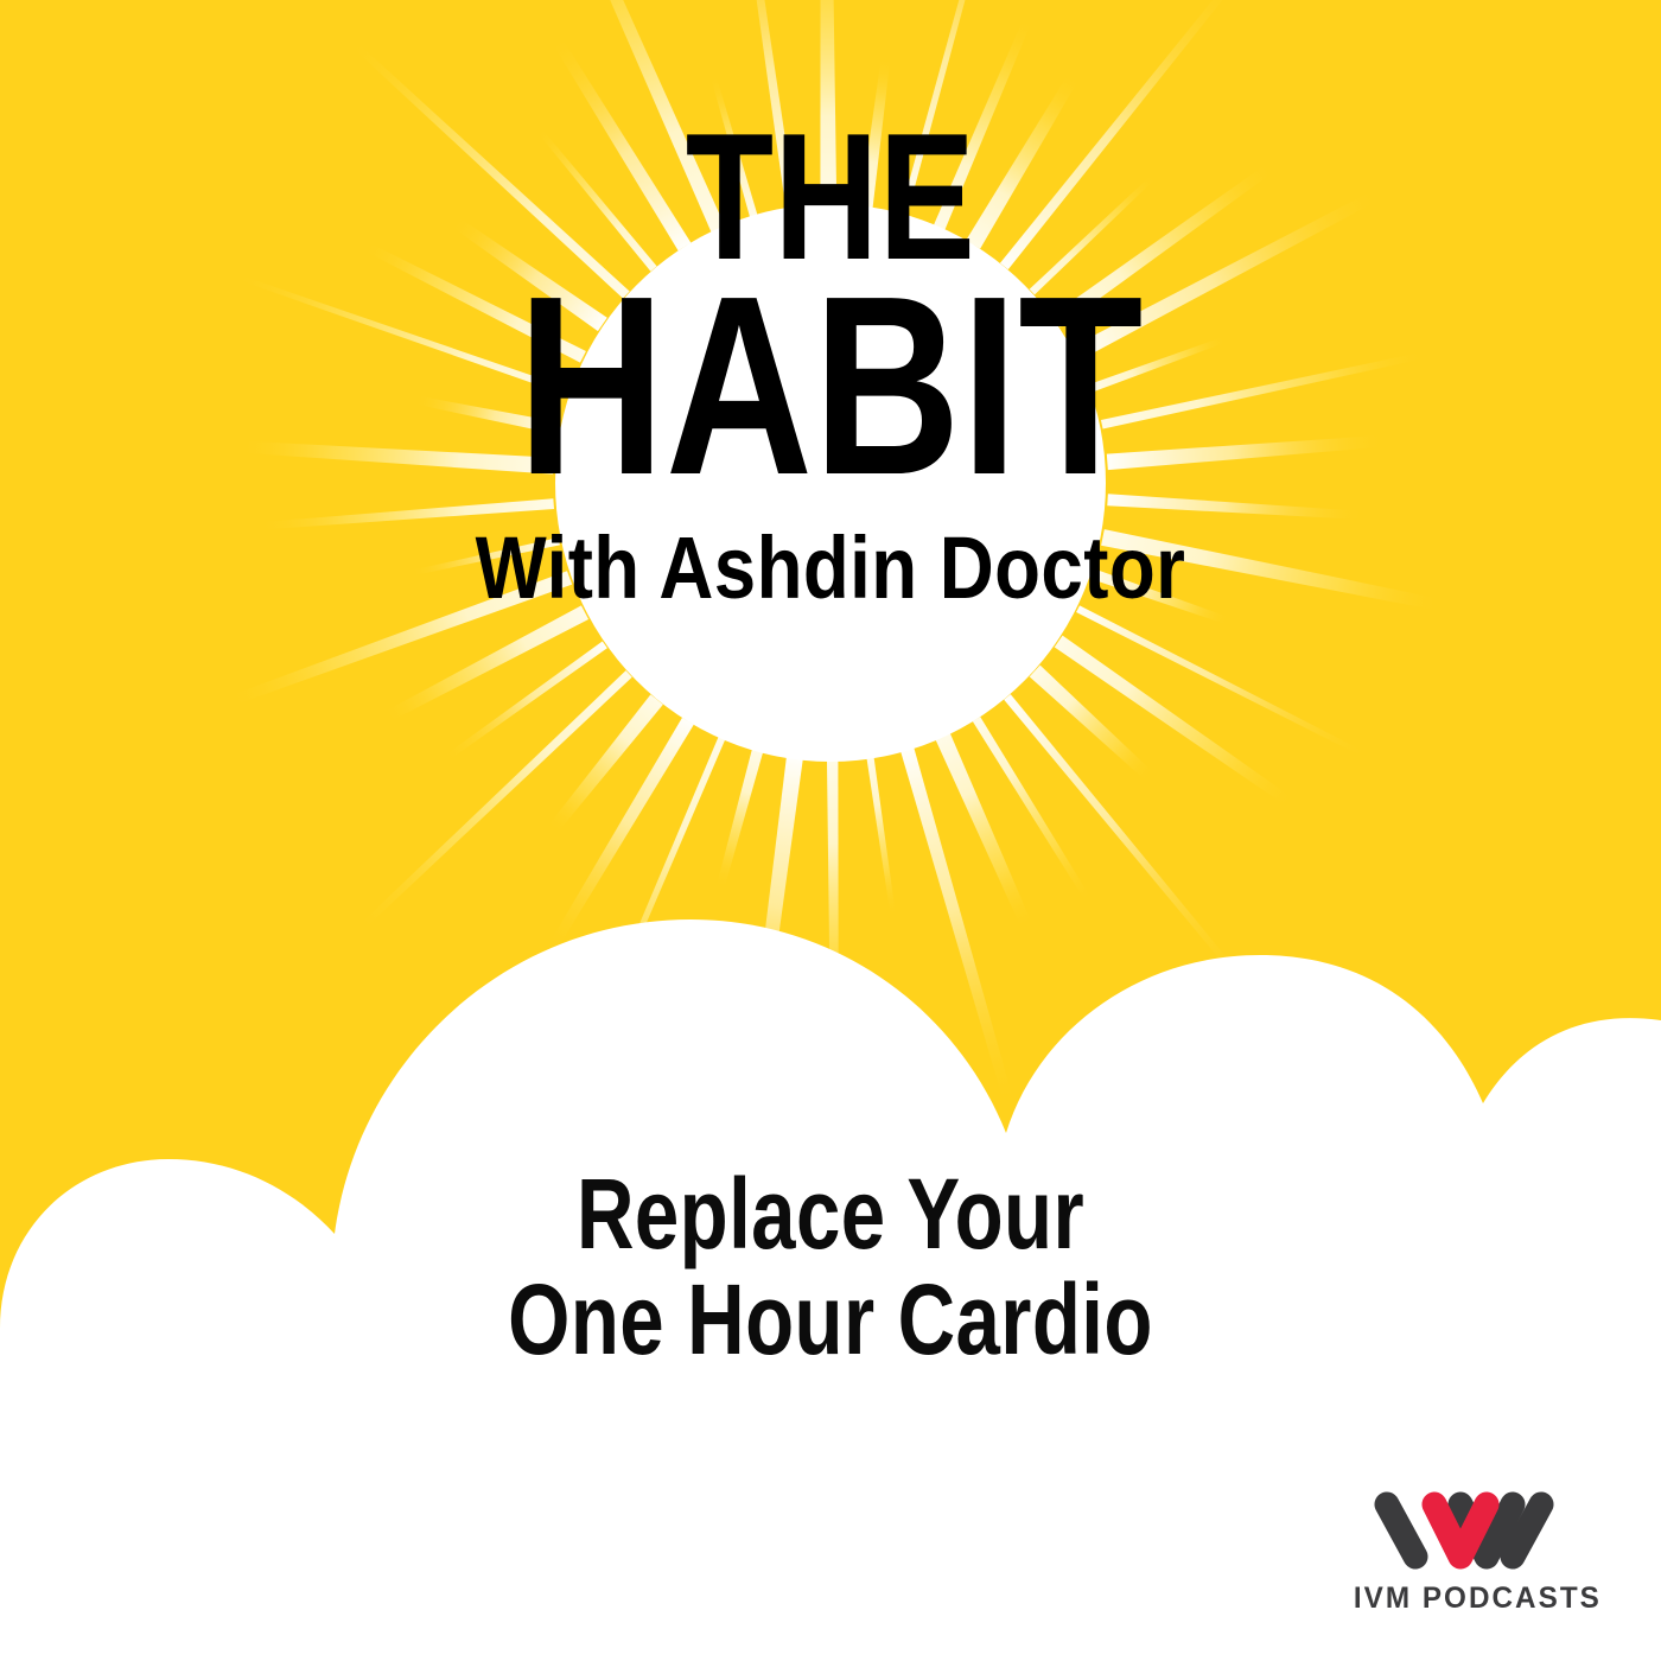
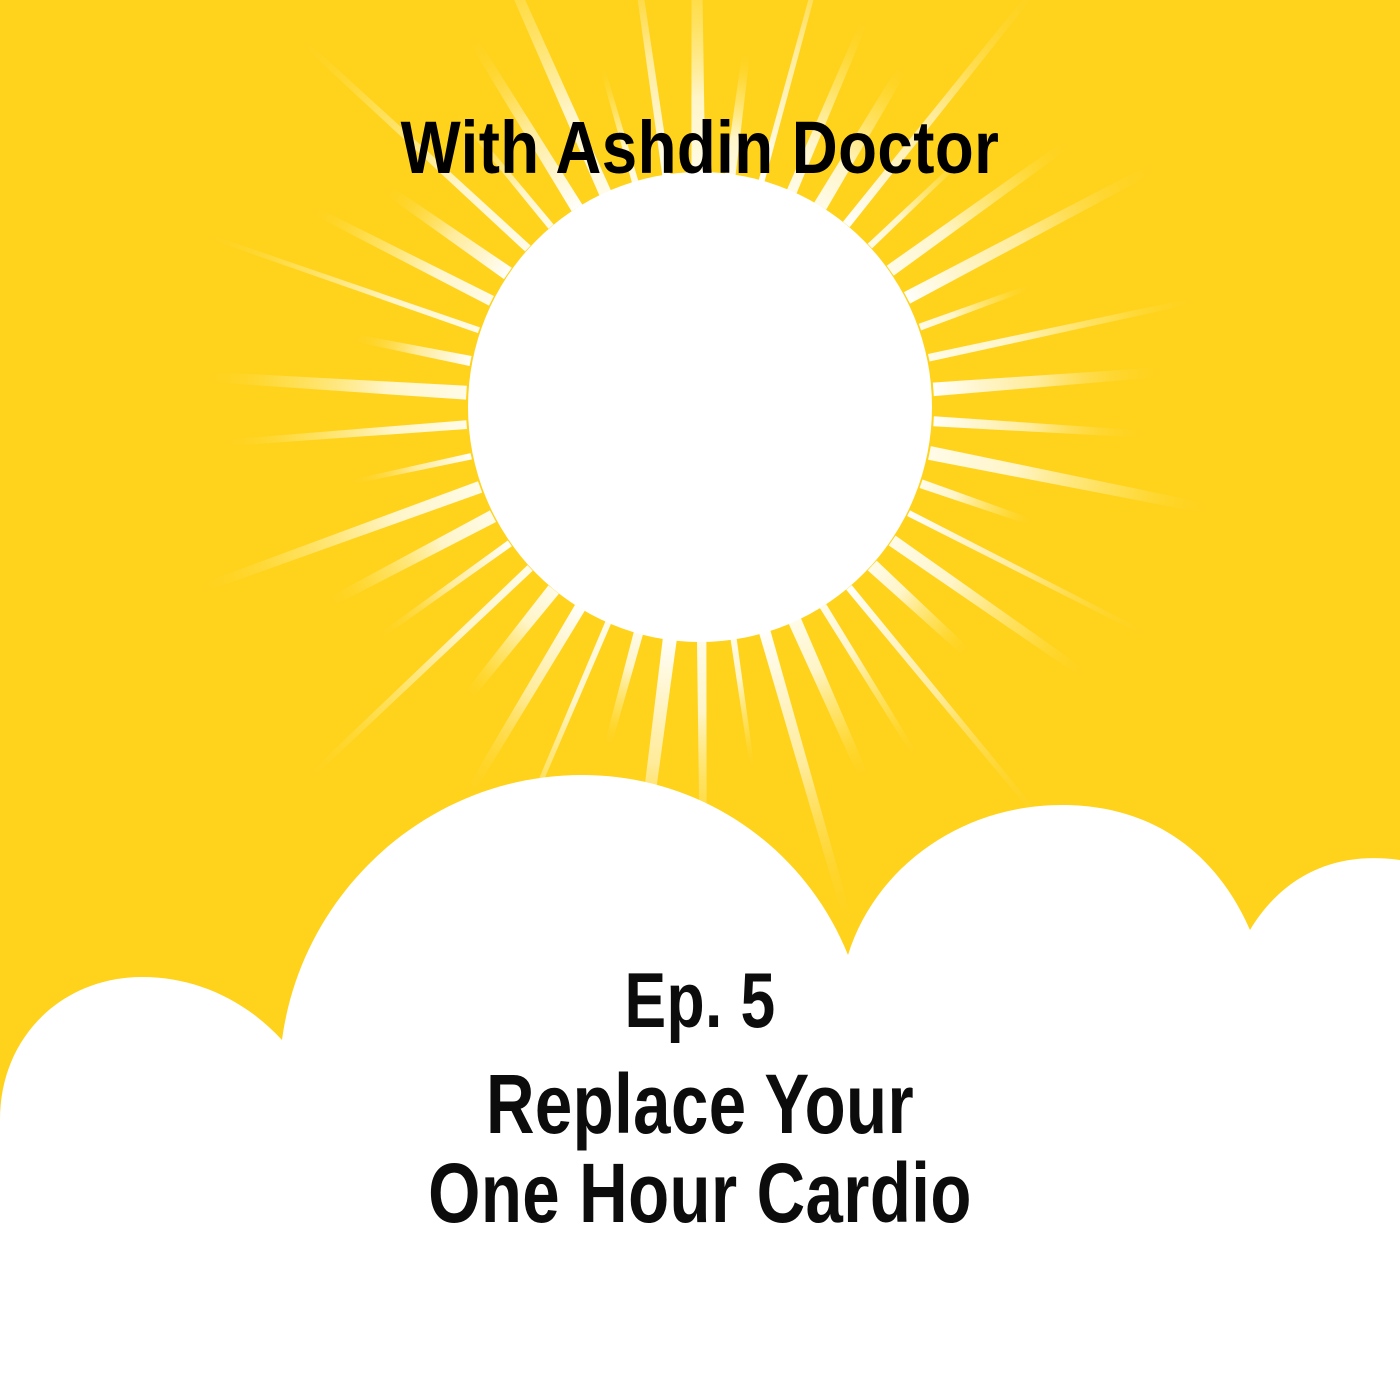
- THE
- HABIT
  With Ashdin Doctor
+ Ep. 5
  Replace Your
  One Hour Cardio
- IVM PODCASTS
